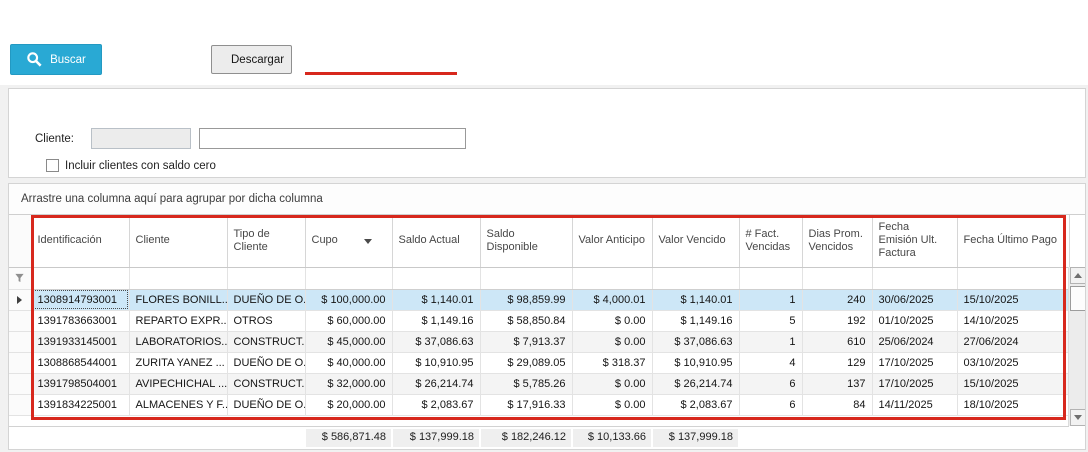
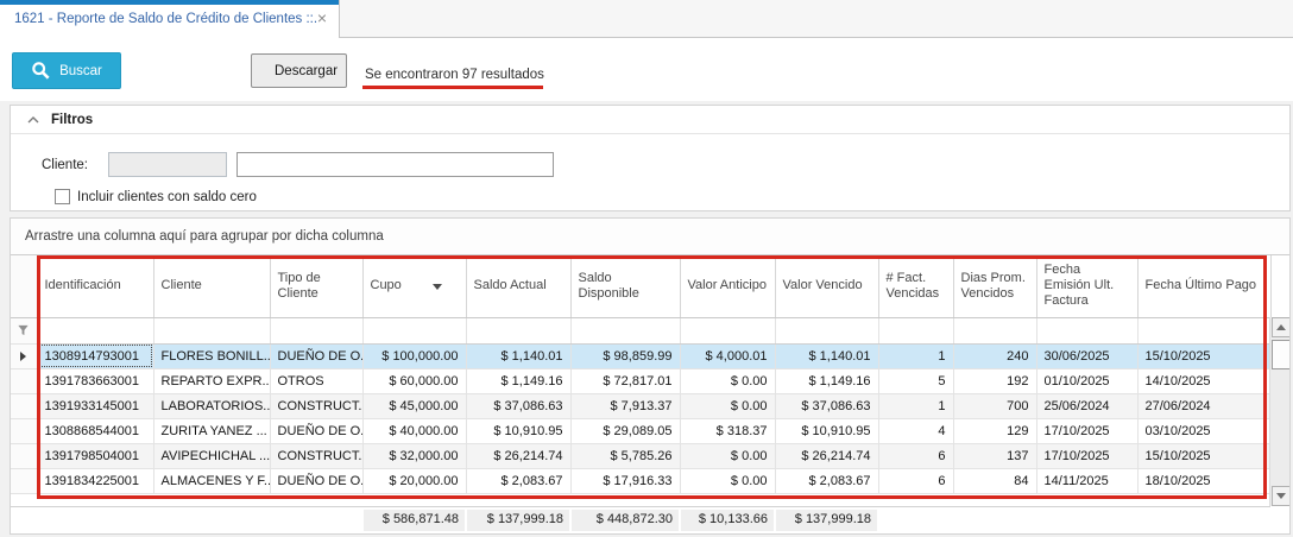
+ 1621 - Reporte de Saldo de Crédito de Clientes ::.
+ ×
  Buscar
  Descargar
+ Se encontraron 97 resultados
+ Filtros
  Cliente:
  Incluir clientes con saldo cero
  Arrastre una columna aquí para agrupar por dicha columna
  	Identificación	Cliente	Tipo de Cliente	Cupo	Saldo Actual	Saldo Disponible	Valor Anticipo	Valor Vencido	# Fact. Vencidas	Dias Prom. Vencidos	Fecha Emisión Ult. Factura	Fecha Último Pago
  	1308914793001	FLORES BONILL..	DUEÑO DE O	$ 100,000.00	$ 1,140.01	$ 98,859.99	$ 4,000.01	$ 1,140.01	1	240	30/06/2025	15/10/2025
- 	1391783663001	REPARTO EXPR..	OTROS	$ 60,000.00	$ 1,149.16	$ 58,850.84	$ 0.00	$ 1,149.16	5	192	01/10/2025	14/10/2025
+ 	1391783663001	REPARTO EXPR..	OTROS	$ 60,000.00	$ 1,149.16	$ 72,817.01	$ 0.00	$ 1,149.16	5	192	01/10/2025	14/10/2025
- 	1391933145001	LABORATORIOS..	CONSTRUCT.	$ 45,000.00	$ 37,086.63	$ 7,913.37	$ 0.00	$ 37,086.63	1	610	25/06/2024	27/06/2024
+ 	1391933145001	LABORATORIOS..	CONSTRUCT.	$ 45,000.00	$ 37,086.63	$ 7,913.37	$ 0.00	$ 37,086.63	1	700	25/06/2024	27/06/2024
  	1308868544001	ZURITA YANEZ ...	DUEÑO DE O.	$ 40,000.00	$ 10,910.95	$ 29,089.05	$ 318.37	$ 10,910.95	4	129	17/10/2025	03/10/2025
  	1391798504001	AVIPECHICHAL ...	CONSTRUCT.	$ 32,000.00	$ 26,214.74	$ 5,785.26	$ 0.00	$ 26,214.74	6	137	17/10/2025	15/10/2025
  	1391834225001	ALMACENES Y F..	DUEÑO DE O.	$ 20,000.00	$ 2,083.67	$ 17,916.33	$ 0.00	$ 2,083.67	6	84	14/11/2025	18/10/2025
- 				$ 586,871.48	$ 137,999.18	$ 182,246.12	$ 10,133.66	$ 137,999.18
+ 				$ 586,871.48	$ 137,999.18	$ 448,872.30	$ 10,133.66	$ 137,999.18
